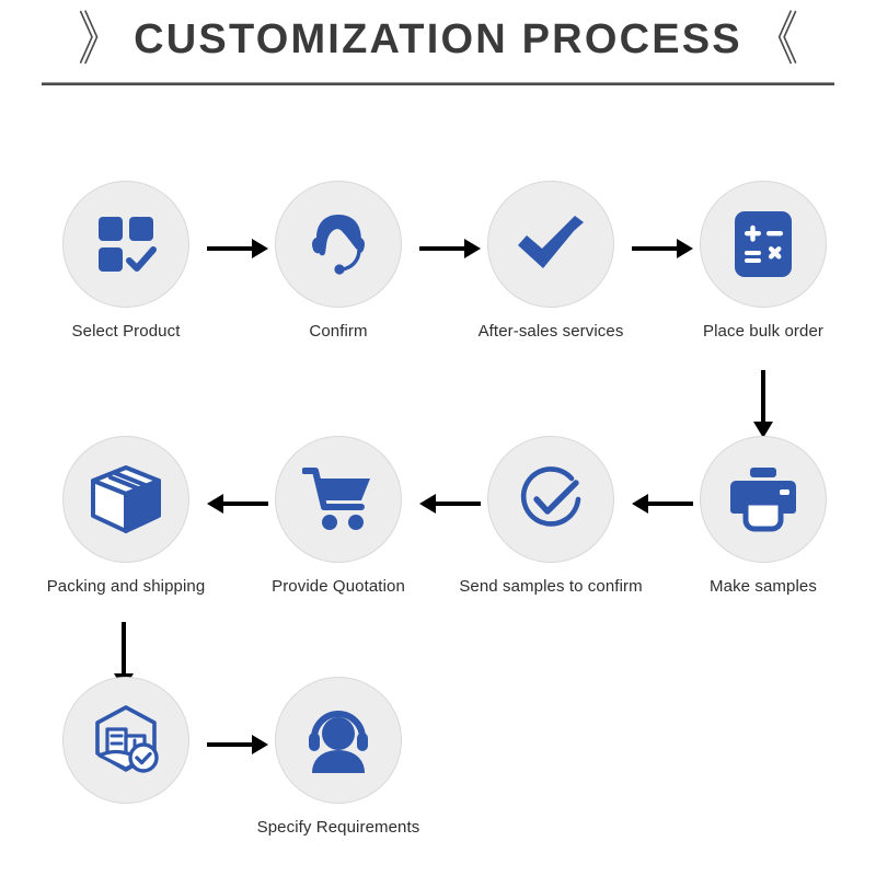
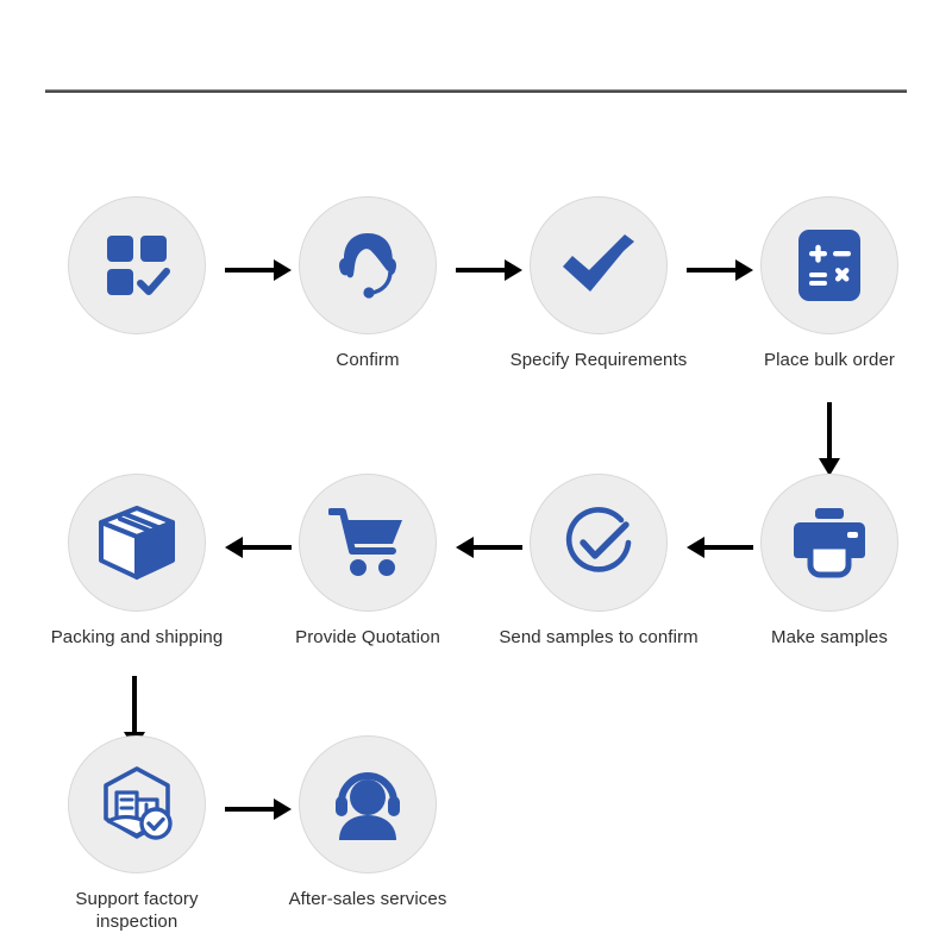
- 》
- CUSTOMIZATION PROCESS
- 《
- Select Product
  Confirm
- After-sales services
+ Specify Requirements
  Place bulk order
  Packing and shipping
  Provide Quotation
  Send samples to confirm
  Make samples
+ Support factory
+ inspection
- Specify Requirements
+ After-sales services
